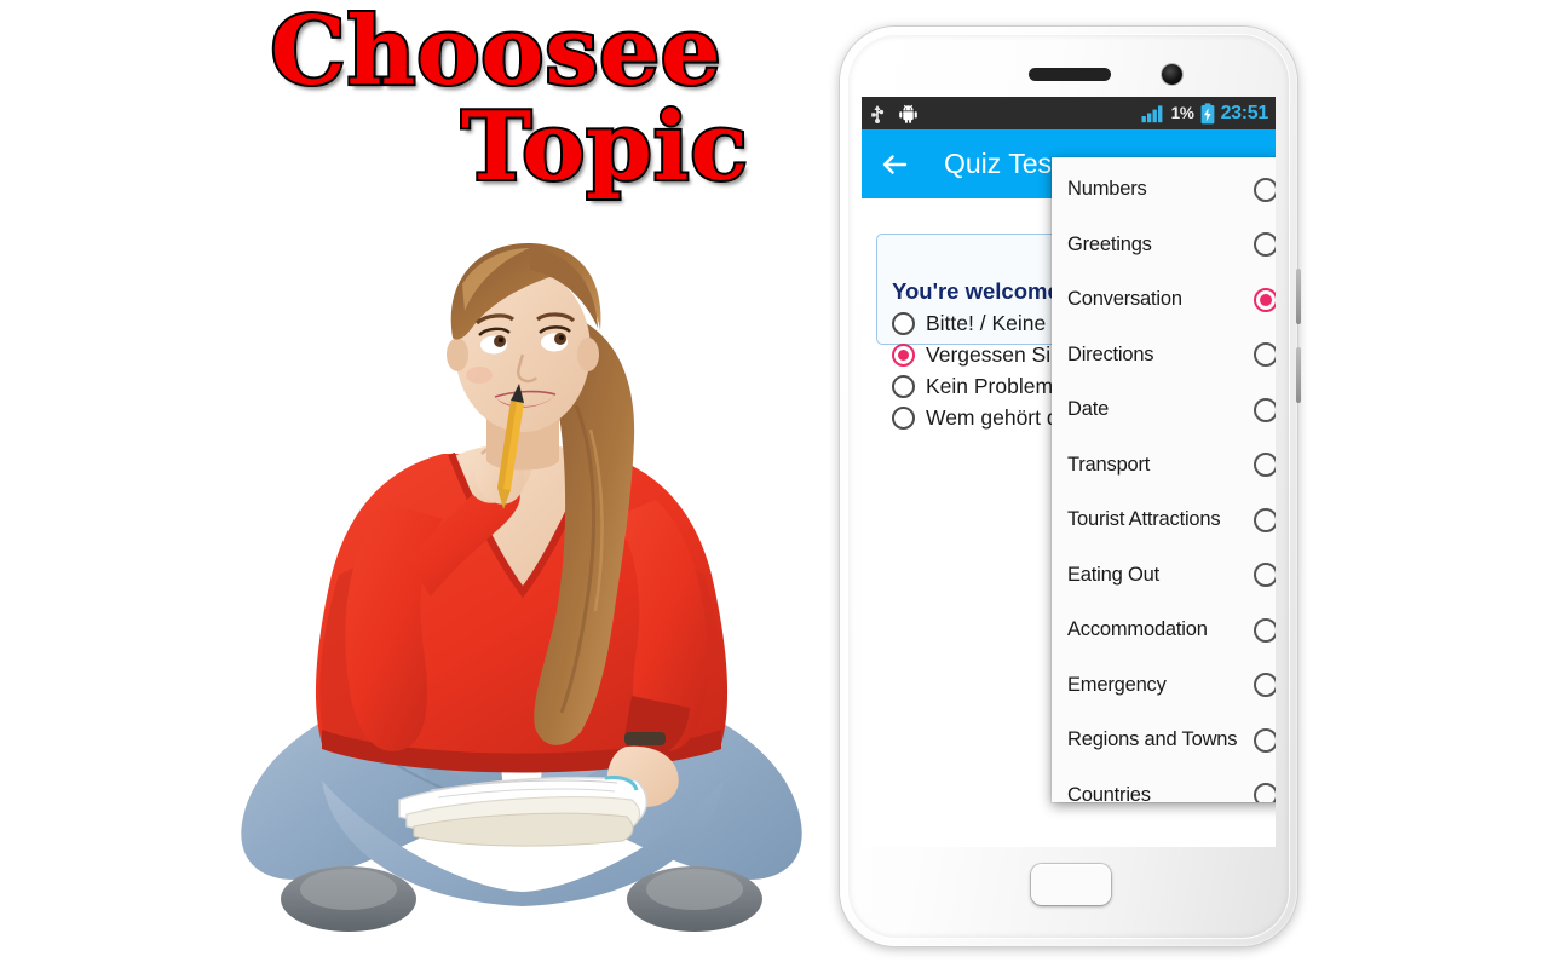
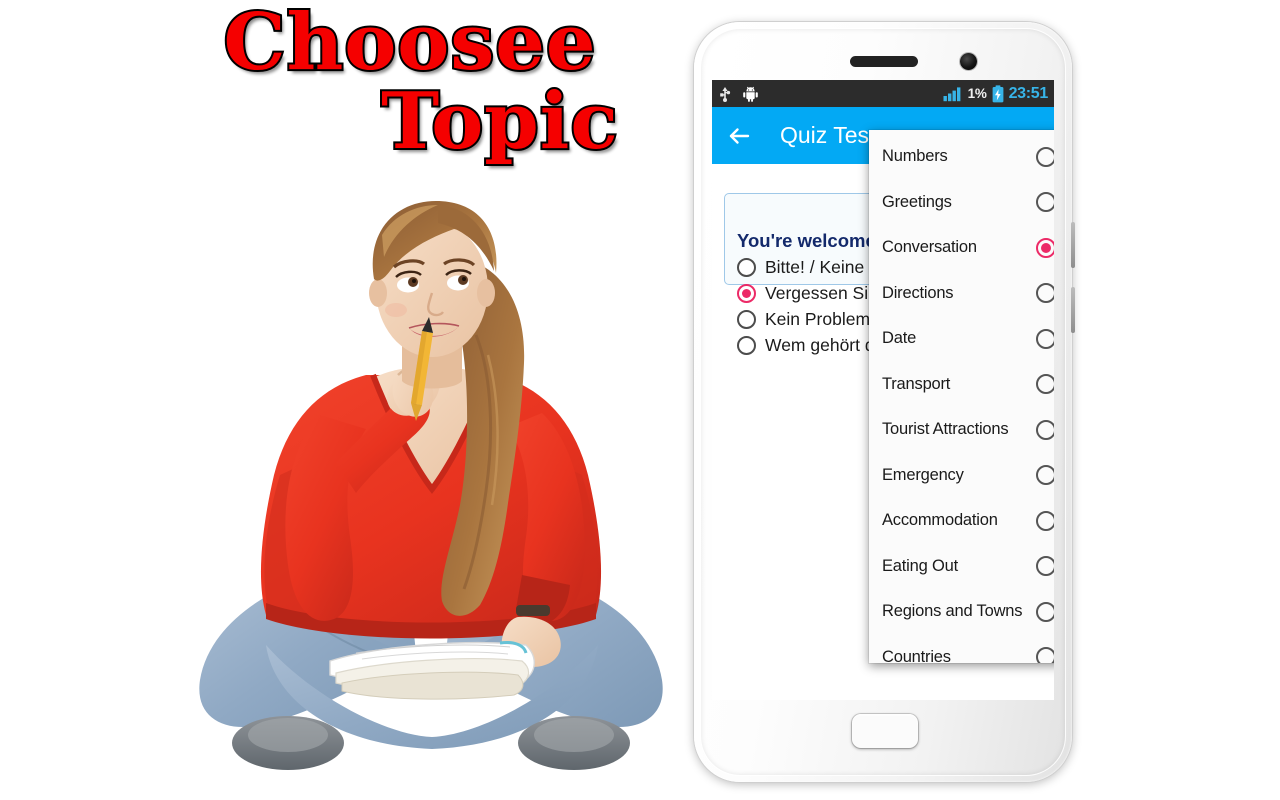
  Choosee
  Topic
  1%
  23:51
  Quiz Tes
  You're welcom
  Bitte! / Keine
  Vergessen Si
  Kein Problem
  Wem gehört
  Numbers
  Greetings
  Conversation
  Directions
  Date
  Transport
  Tourist Attractions
- Eating Out
+ Emergency
  Accommodation
- Emergency
+ Eating Out
  Regions and Towns
  Countries
